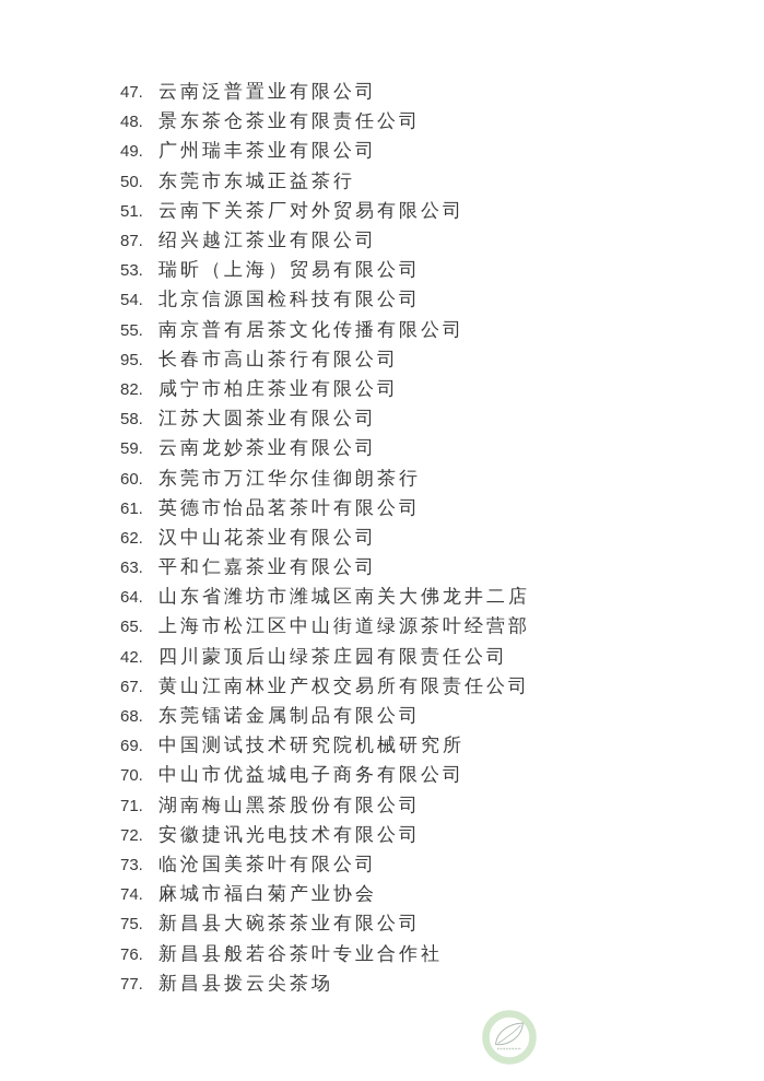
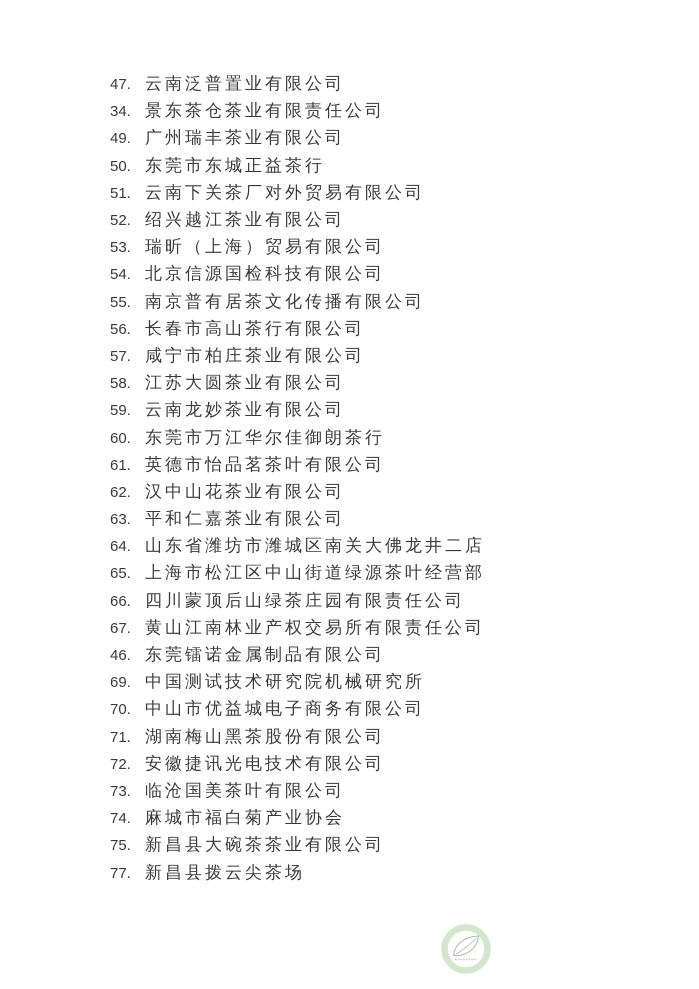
  47.
  云南泛普置业有限公司
- 48.
+ 34.
  景东茶仓茶业有限责任公司
  49.
  广州瑞丰茶业有限公司
  50.
  东莞市东城正益茶行
  51.
  云南下关茶厂对外贸易有限公司
- 87.
+ 52.
  绍兴越江茶业有限公司
  53.
  瑞昕（上海）贸易有限公司
  54.
  北京信源国检科技有限公司
  55.
  南京普有居茶文化传播有限公司
- 95.
+ 56.
  长春市高山茶行有限公司
- 82.
+ 57.
  咸宁市柏庄茶业有限公司
  58.
  江苏大圆茶业有限公司
  59.
  云南龙妙茶业有限公司
  60.
  东莞市万江华尔佳御朗茶行
  61.
  英德市怡品茗茶叶有限公司
  62.
  汉中山花茶业有限公司
  63.
  平和仁嘉茶业有限公司
  64.
  山东省潍坊市潍城区南关大佛龙井二店
  65.
  上海市松江区中山街道绿源茶叶经营部
- 42.
+ 66.
  四川蒙顶后山绿茶庄园有限责任公司
  67.
  黄山江南林业产权交易所有限责任公司
- 68.
+ 46.
  东莞镭诺金属制品有限公司
  69.
  中国测试技术研究院机械研究所
  70.
  中山市优益城电子商务有限公司
  71.
  湖南梅山黑茶股份有限公司
  72.
  安徽捷讯光电技术有限公司
  73.
  临沧国美茶叶有限公司
  74.
  麻城市福白菊产业协会
  75.
  新昌县大碗茶茶业有限公司
- 76.
- 新昌县般若谷茶叶专业合作社
  77.
  新昌县拨云尖茶场
